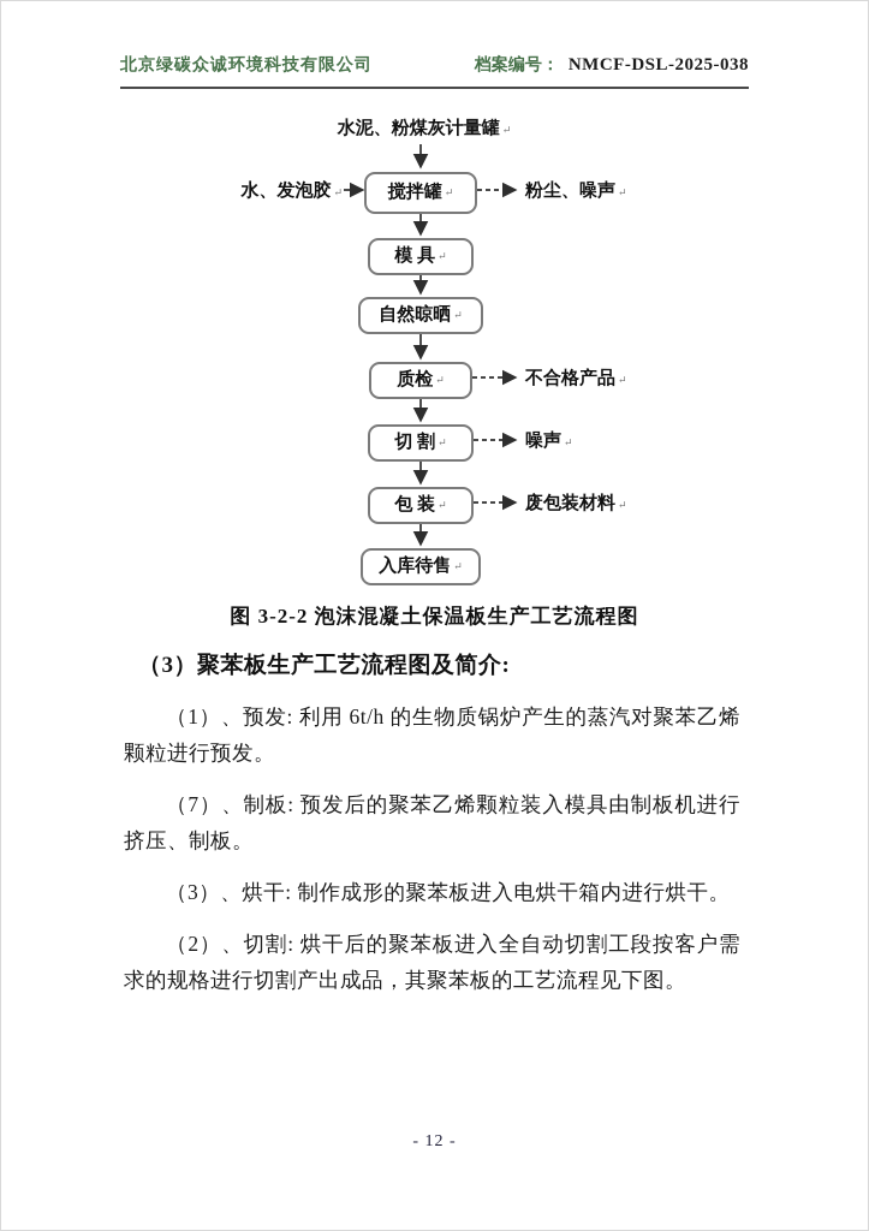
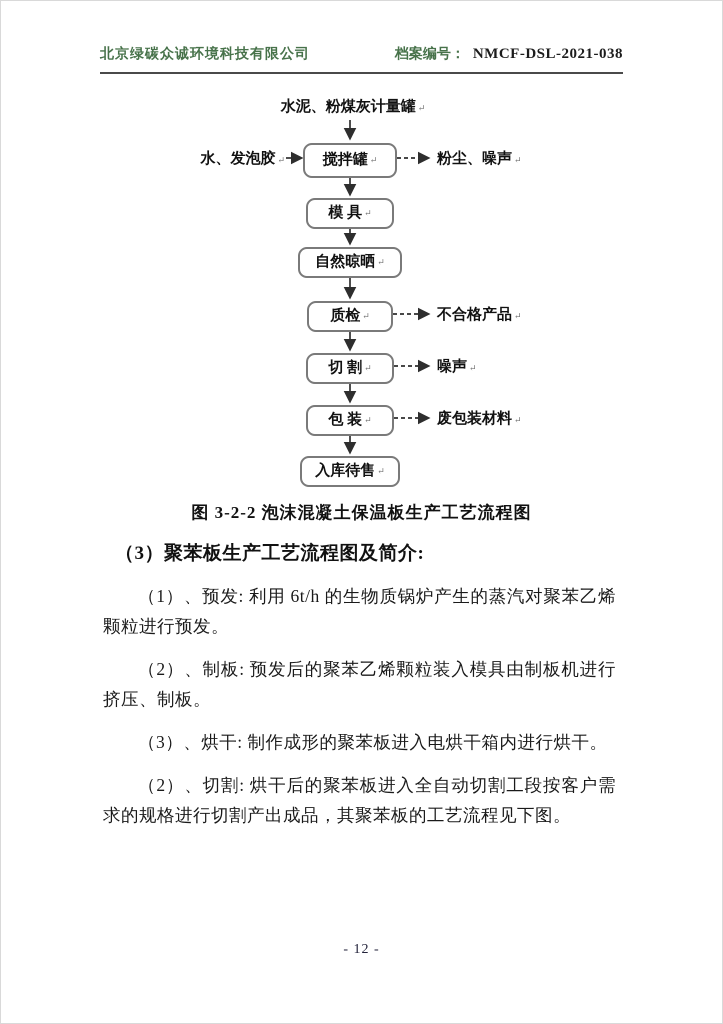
  北京绿碳众诚环境科技有限公司
  档案编号：
- NMCF-DSL-2025-038
+ NMCF-DSL-2021-038
  水泥、粉煤灰计量罐 ↵
  水、发泡胶 ↵
  搅拌罐
  ↵
  模 具
  ↵
  自然晾晒
  ↵
  质检
  ↵
  切 割
  ↵
  包 装
  ↵
  入库待售
  ↵
  粉尘、噪声 ↵
  不合格产品 ↵
  噪声 ↵
  废包装材料 ↵
  图 3-2-2 泡沫混凝土保温板生产工艺流程图
  （3）聚苯板生产工艺流程图及简介:
  （1）、预发: 利用 6t/h 的生物质锅炉产生的蒸汽对聚苯乙烯颗粒进行预发。
- （7）、制板: 预发后的聚苯乙烯颗粒装入模具由制板机进行挤压、制板。
+ （2）、制板: 预发后的聚苯乙烯颗粒装入模具由制板机进行挤压、制板。
  （3）、烘干: 制作成形的聚苯板进入电烘干箱内进行烘干。
  （2）、切割: 烘干后的聚苯板进入全自动切割工段按客户需求的规格进行切割产出成品，其聚苯板的工艺流程见下图。
  - 12 -
